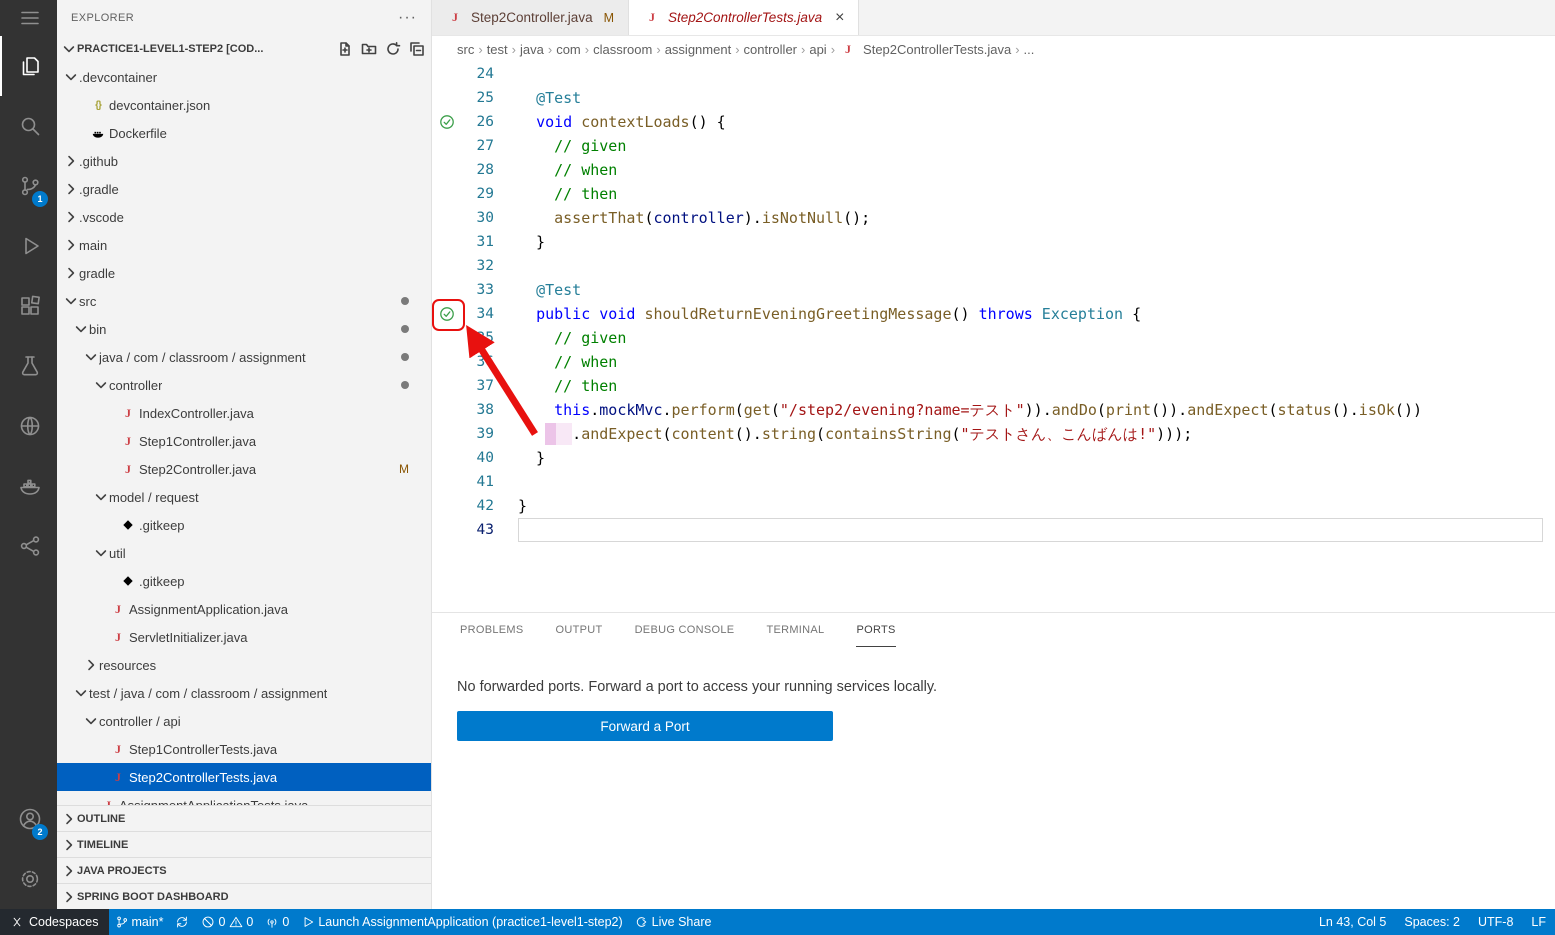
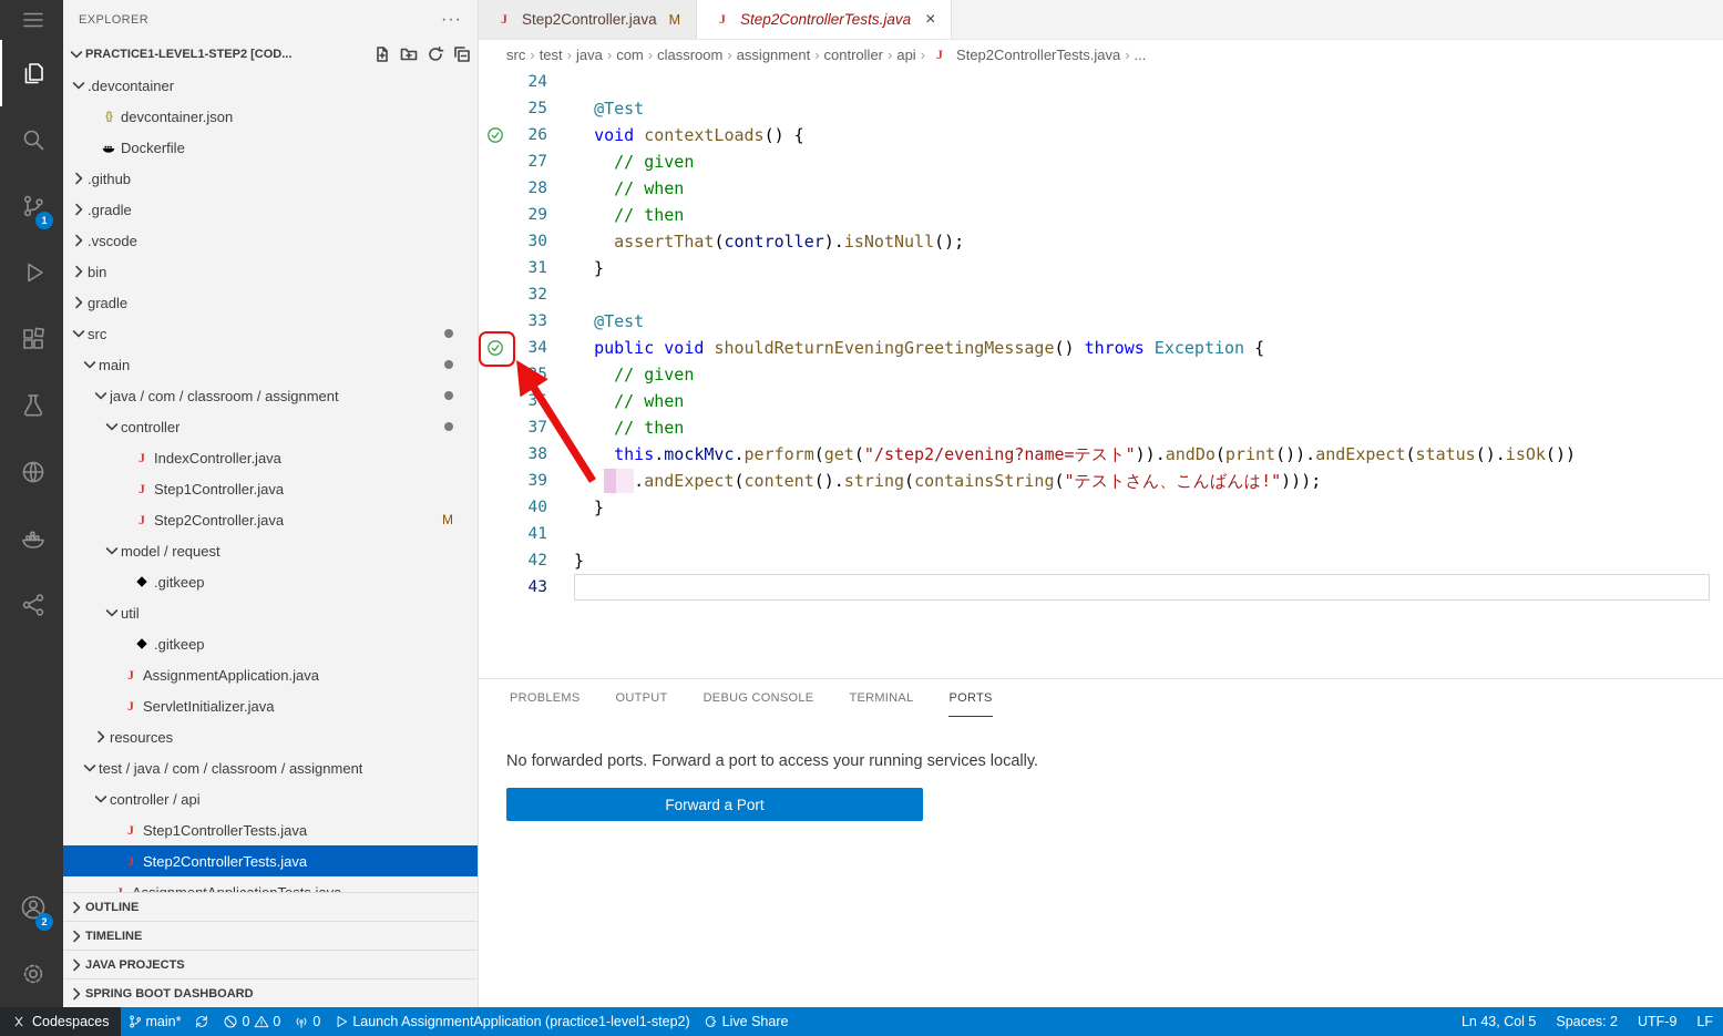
  1
  2
  EXPLORER
  ···
  PRACTICE1-LEVEL1-STEP2 [COD...
  .devcontainer
  {}
  devcontainer.json
  Dockerfile
  .github
  .gradle
  .vscode
- main
+ bin
  gradle
  src
- bin
+ main
  java / com / classroom / assignment
  controller
  J
  IndexController.java
  J
  Step1Controller.java
  J
  Step2Controller.java
  M
  model / request
  .gitkeep
  util
  .gitkeep
  J
  AssignmentApplication.java
  J
  ServletInitializer.java
  resources
  test / java / com / classroom / assignment
  controller / api
  J
  Step1ControllerTests.java
  J
  Step2ControllerTests.java
  OUTLINE
  TIMELINE
  JAVA PROJECTS
  SPRING BOOT DASHBOARD
  J
  Step2Controller.java
  M
  J
  Step2ControllerTests.java
  ×
  src
  ›
  test
  ›
  java
  ›
  com
  ›
  classroom
  ›
  assignment
  ›
  controller
  ›
  api
  ›
  J
  Step2ControllerTests.java
  ›
  ...
  24
  25
  @Test
  26
  void contextLoads() {
  27
  // given
  28
  // when
  29
  // then
  30
  assertThat(controller).isNotNull();
  31
  }
  32
  33
  @Test
  34
  public void shouldReturnEveningGreetingMessage() throws Exception {
  35
  // given
  // when
  37
  // then
  38
  this.mockMvc.perform(get("/step2/evening?name=テスト")).andDo(print()).andExpect(status().isOk())
  39
  .andExpect(content().string(containsString("テストさん、こんばんは!")));
  40
  }
  41
  42
  }
  43
  PROBLEMS
  OUTPUT
  DEBUG CONSOLE
  TERMINAL
  PORTS
  No forwarded ports. Forward a port to access your running services locally.
  Forward a Port
  Codespaces
  main*
  0
  0
  0
  Launch AssignmentApplication (practice1-level1-step2)
  Live Share
  Ln 43, Col 5
  Spaces: 2
- UTF-8
+ UTF-9
  LF
